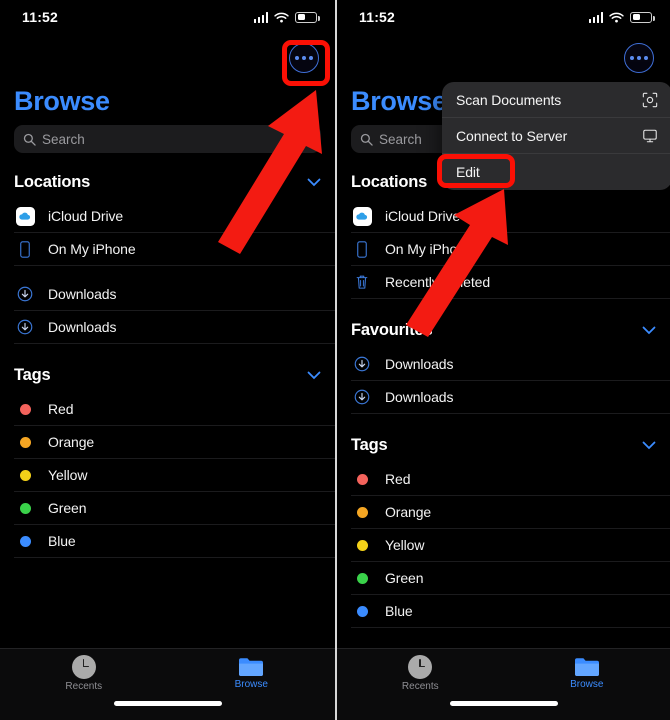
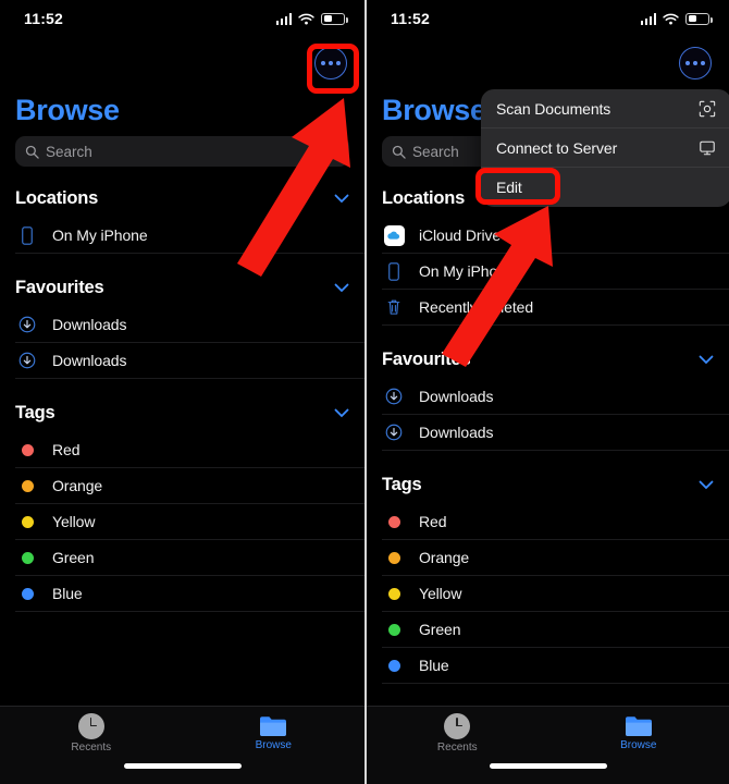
  11:52
  Browse
  Search
  Locations
- iCloud Drive
  On My iPhone
+ Favourites
  Downloads
  Downloads
  Tags
  Red
  Orange
  Yellow
  Green
  Blue
  Recents
  Browse
  11:52
  Browse
  Search
  Locations
  iCloud Driv
  On My iPho
  Recentleted
  Favourit
  Downloads
  Downloads
  Tags
  Red
  Orange
  Yellow
  Green
  Blue
  Scan Documents
  Connect to Server
  Edit
  Recents
  Browse
